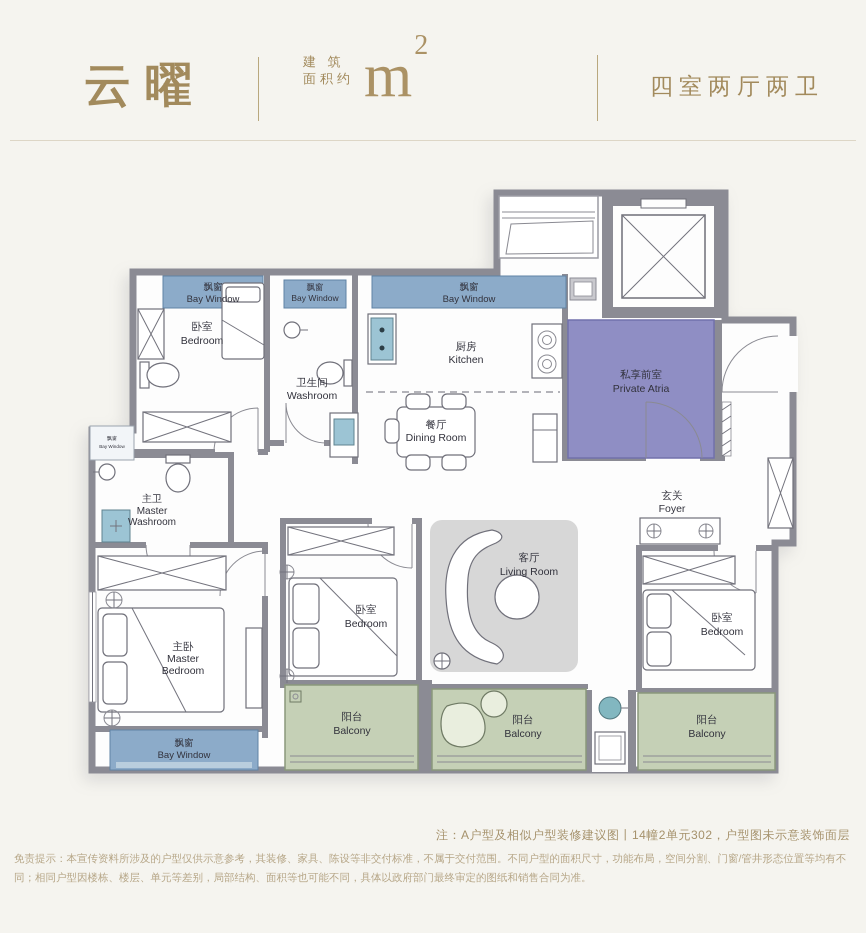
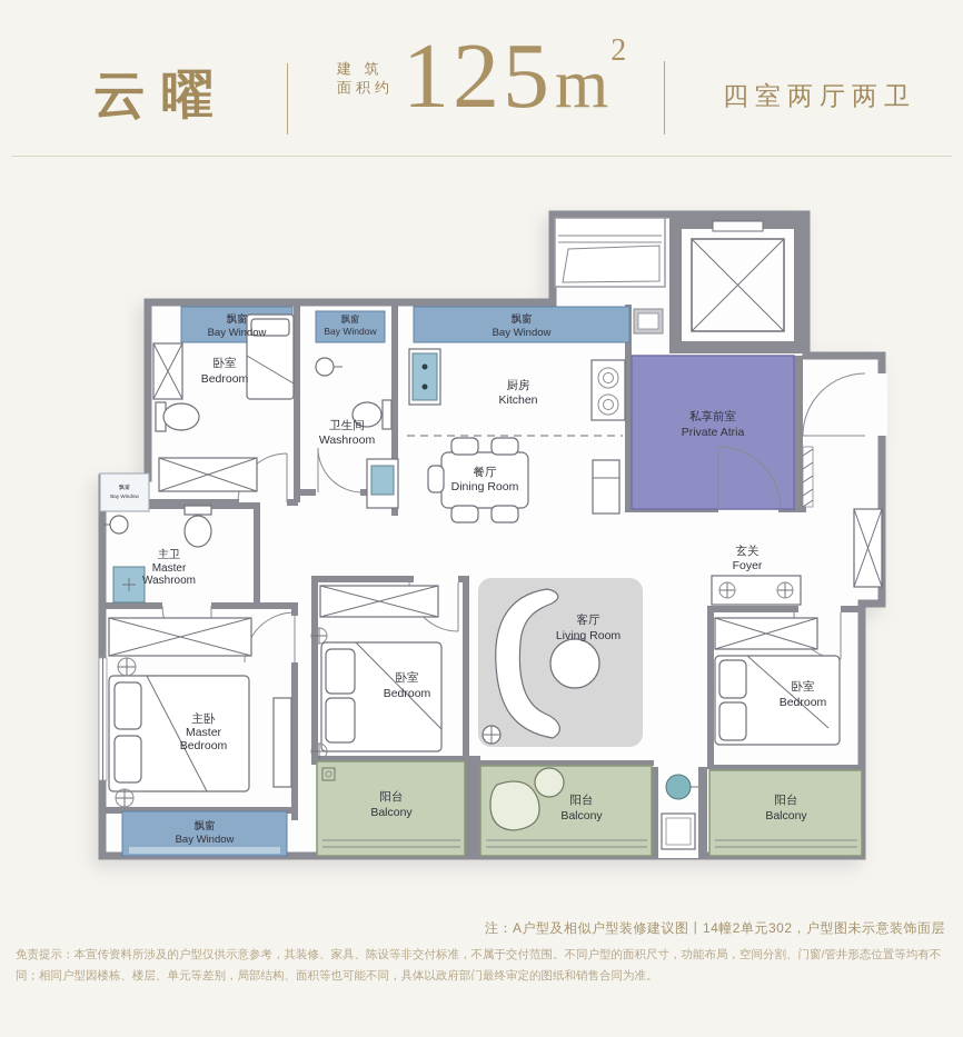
  云曜
  建 筑
  面积约
+ 125
  m
  2
  四室两厅两卫
  飘窗
  Bay Window
  卧室
  Bedroom
  飘窗
  Bay Window
  卫生间
  Washroom
  飘窗
  Bay Window
  厨房
  Kitchen
  餐厅
  Dining Room
  私享前室
  Private Atria
  玄关
  Foyer
  主卫
  Master
  Washroom
  客厅
  Living Room
  主卧
  Master
  Bedroom
  卧室
  Bedroom
  卧室
  Bedroom
  飘窗
  Bay Window
  阳台
  Balcony
  阳台
  Balcony
  阳台
  Balcony
  注：A户型及相似户型装修建议图丨14幢2单元302，户型图未示意装饰面层
  免责提示：本宣传资料所涉及的户型仅供示意参考，其装修、家具、陈设等非交付标准，不属于交付范围。不同户型的面积尺寸，功能布局，空间分割、门窗/管井形态位置等均有不同；相同户型因楼栋、楼层、单元等差别，局部结构、面积等也可能不同，具体以政府部门最终审定的图纸和销售合同为准。
